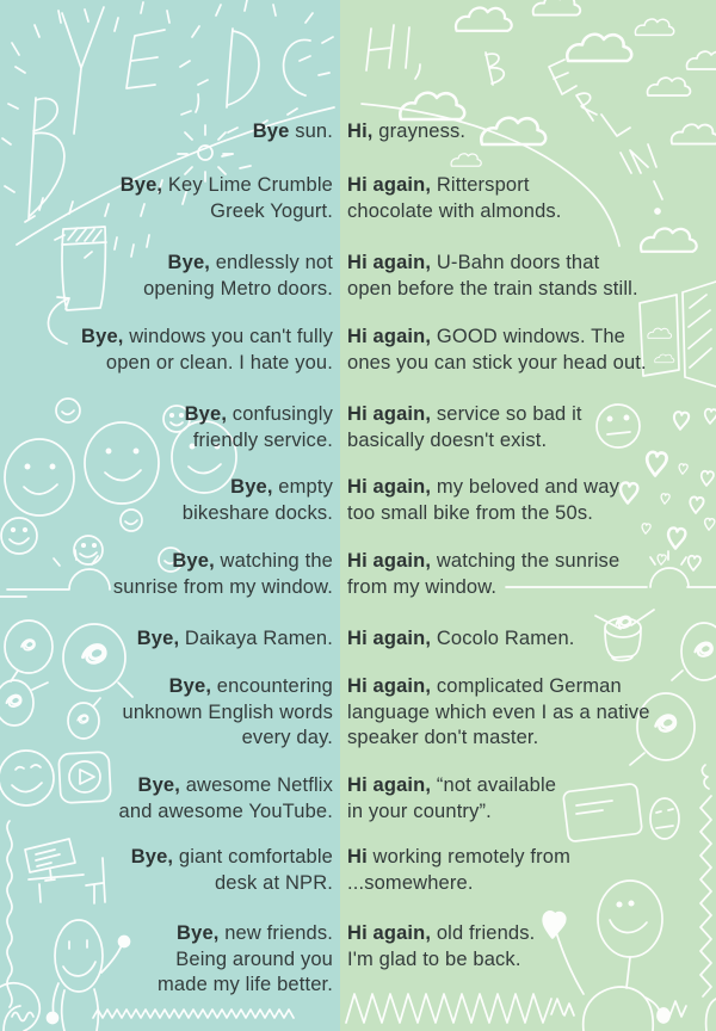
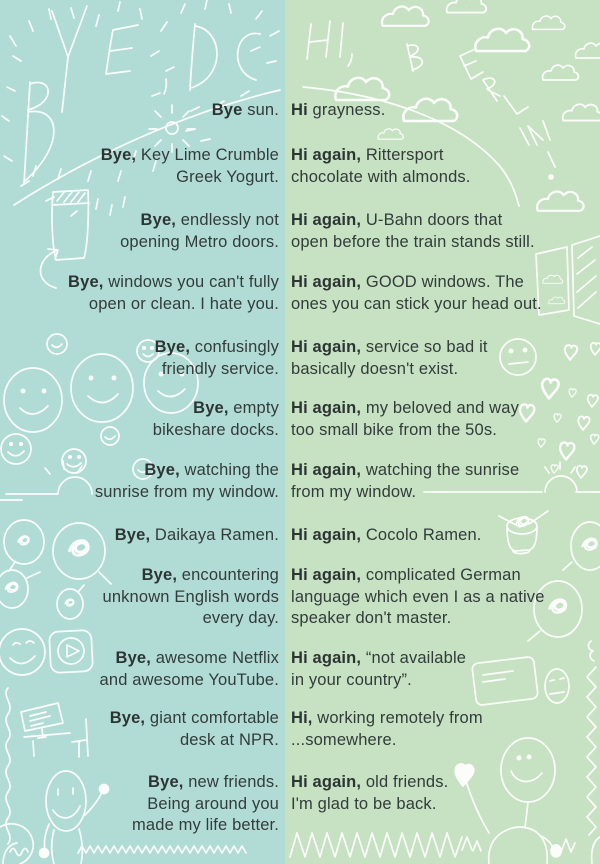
  Bye sun.
- Hi, grayness.
+ Hi grayness.
  Bye, Key Lime Crumble
  Greek Yogurt.
  Hi again, Rittersport
  chocolate with almonds.
  Bye, endlessly not
  opening Metro doors.
  Hi again, U-Bahn doors that
  open before the train stands still.
  Bye, windows you can't fully
  open or clean. I hate you.
  Hi again, GOOD windows. The
  ones you can stick your head out.
  Bye, confusingly
  friendly service.
  Hi again, service so bad it
  basically doesn't exist.
  Bye, empty
  bikeshare docks.
  Hi again, my beloved and way
  too small bike from the 50s.
  Bye, watching the
  sunrise from my window.
  Hi again, watching the sunrise
  from my window.
  Bye, Daikaya Ramen.
  Hi again, Cocolo Ramen.
  Bye, encountering
  unknown English words
  every day.
  Hi again, complicated German
  language which even I as a native
  speaker don't master.
  Bye, awesome Netflix
  and awesome YouTube.
  Hi again, “not available
  in your country”.
  Bye, giant comfortable
  desk at NPR.
- Hi working remotely from
+ Hi, working remotely from
  ...somewhere.
  Bye, new friends.
  Being around you
  made my life better.
  Hi again, old friends.
  I'm glad to be back.
